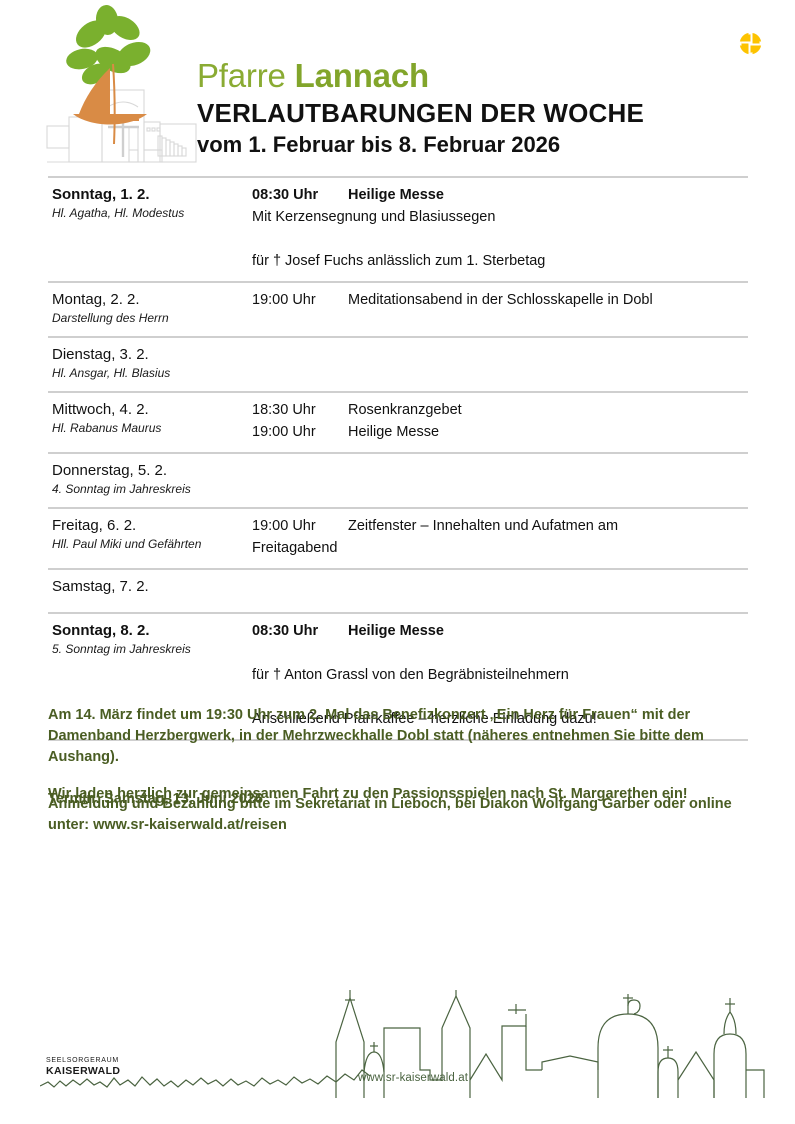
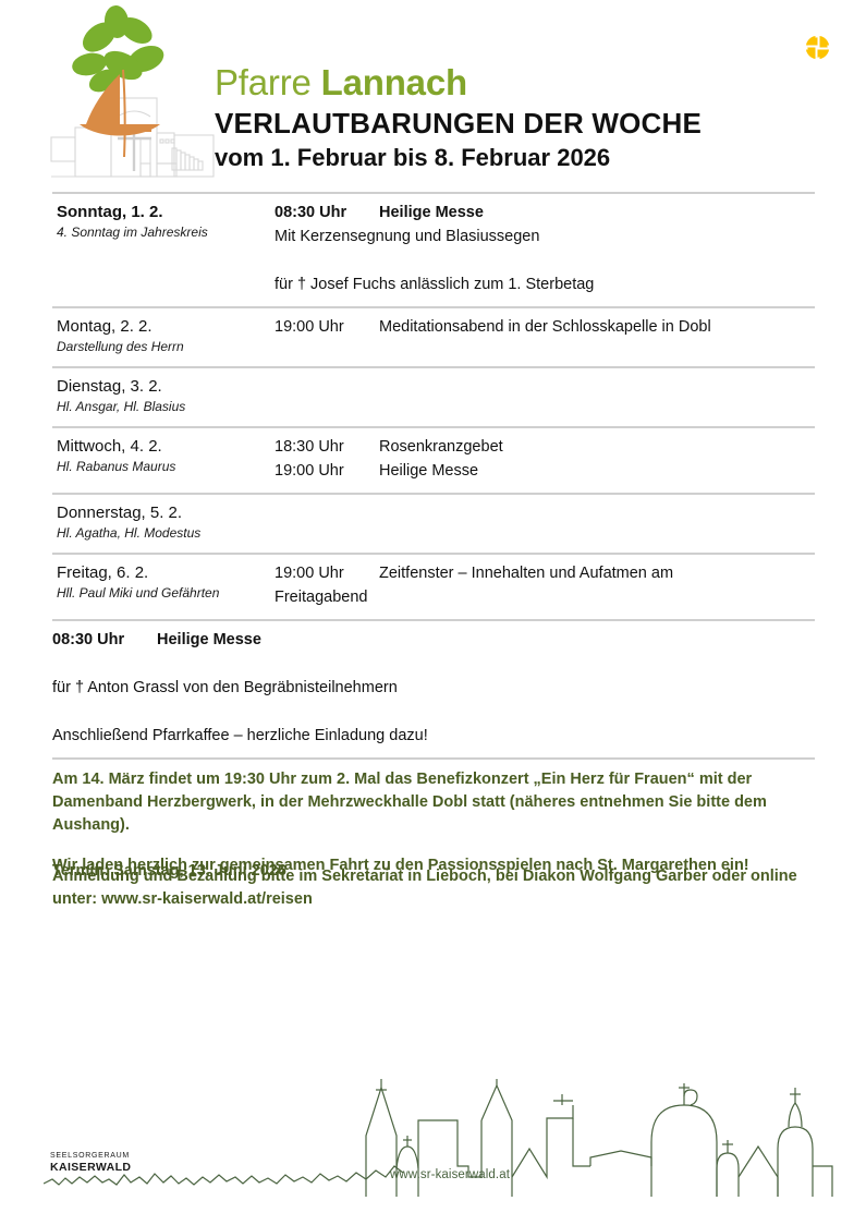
  Pfarre Lannach
  VERLAUTBARUNGEN DER WOCHE
  vom 1. Februar bis 8. Februar 2026
  Sonntag, 1. 2.
- Hl. Agatha, Hl. Modestus
+ 4. Sonntag im Jahreskreis
  08:30 Uhr
  Heilige Messe
  Mit Kerzensegnung und Blasiussegen
  für † Josef Fuchs anlässlich zum 1. Sterbetag
  Montag, 2. 2.
  Darstellung des Herrn
  19:00 Uhr
  Meditationsabend in der Schlosskapelle in Dobl
  Dienstag, 3. 2.
  Hl. Ansgar, Hl. Blasius
  Mittwoch, 4. 2.
  Hl. Rabanus Maurus
  18:30 Uhr
  Rosenkranzgebet
  19:00 Uhr
  Heilige Messe
  Donnerstag, 5. 2.
- 4. Sonntag im Jahreskreis
+ Hl. Agatha, Hl. Modestus
  Freitag, 6. 2.
  Hll. Paul Miki und Gefährten
  19:00 Uhr
  Zeitfenster – Innehalten und Aufatmen am
  Freitagabend
- Samstag, 7. 2.
- Sonntag, 8. 2.
- 5. Sonntag im Jahreskreis
  08:30 Uhr
  Heilige Messe
  für † Anton Grassl von den Begräbnisteilnehmern
  Anschließend Pfarrkaffee – herzliche Einladung dazu!
  Am 14. März findet um 19:30 Uhr zum 2. Mal das Benefizkonzert „Ein Herz für Frauen“ mit der Damenband Herzbergwerk, in der Mehrzweckhalle Dobl statt (näheres entnehmen Sie bitte dem Aushang).
  Wir laden herzlich zur gemeinsamen Fahrt zu den Passionsspielen nach St. Margarethen ein!
  Termin: Samstag, 13. Juni 2026
  Anmeldung und Bezahlung bitte im Sekretariat in Lieboch, bei Diakon Wolfgang Garber oder online unter: www.sr-kaiserwald.at/reisen
  KAISERWALD
  www.sr-kaiserwald.at
